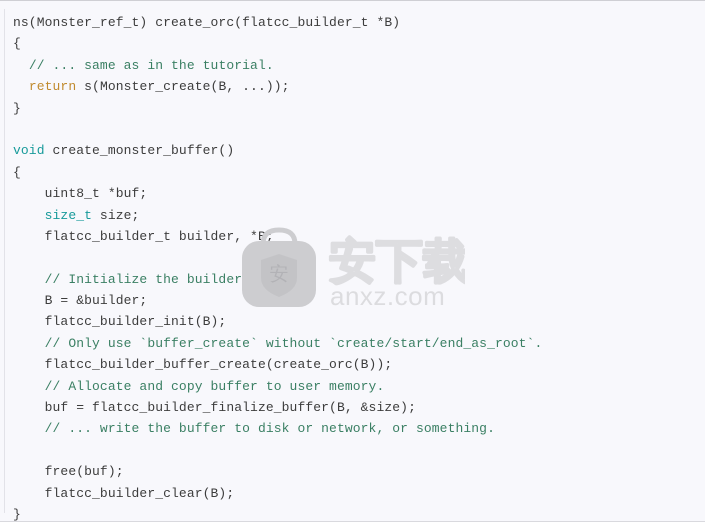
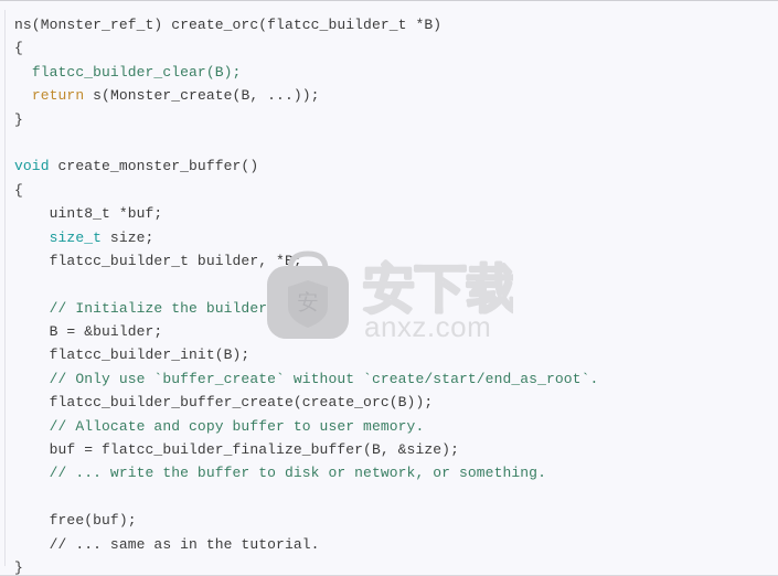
  ns(Monster_ref_t) create_orc(flatcc_builder_t *B)
  {
- // ... same as in the tutorial.
+ flatcc_builder_clear(B);
  return s(Monster_create(B, ...));
  }
  void create_monster_buffer()
  {
  uint8_t *buf;
  size_t size;
  flatcc_builder_t builder, *;
  // Initialize the builder
  B = &builder;
  flatcc_builder_init(B);
  // Only use `buffer_create` without `create/start/end_as_root`.
  flatcc_builder_buffer_create(create_orc(B));
  // Allocate and copy buffer to user memory.
  buf = flatcc_builder_finalize_buffer(B, &size);
  // ... write the buffer to disk or network, or something.
  free(buf);
- flatcc_builder_clear(B);
+ // ... same as in the tutorial.
  }
  安下载
  anxz.com
